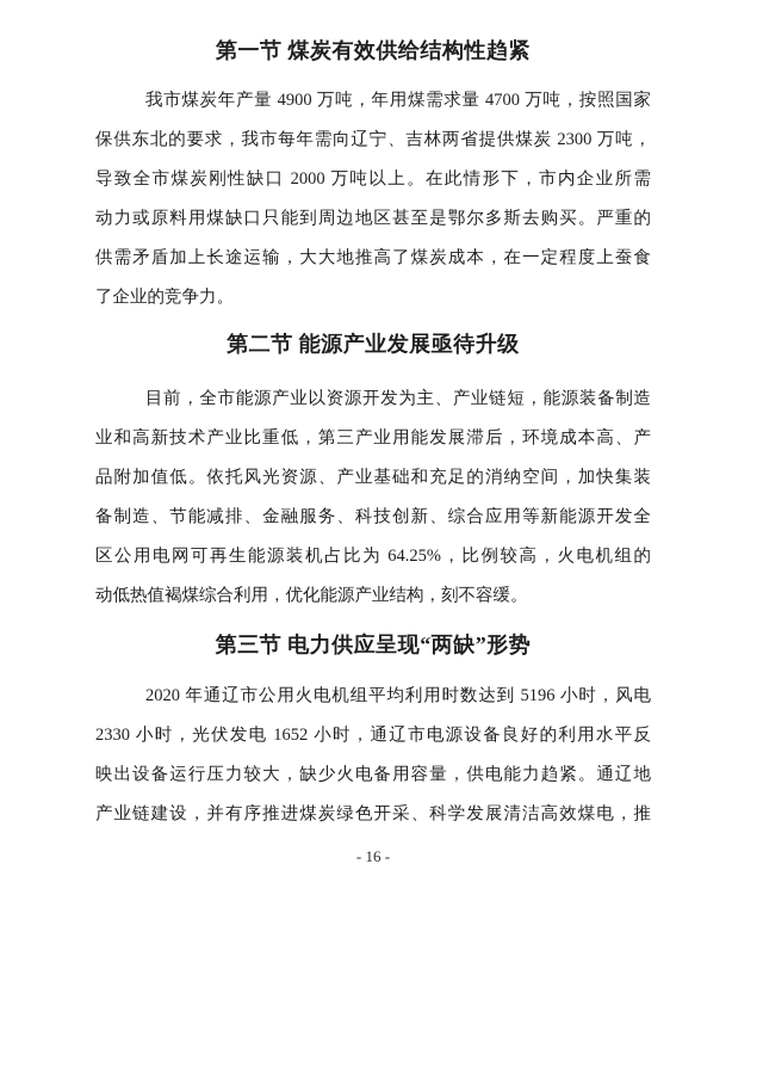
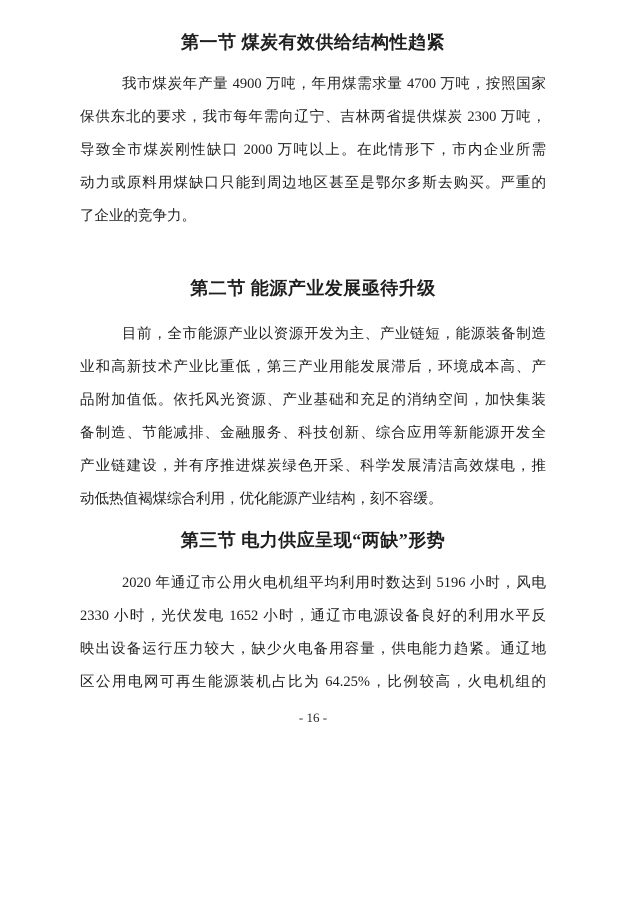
  第一节 煤炭有效供给结构性趋紧
  我市煤炭年产量 4900 万吨，年用煤需求量 4700 万吨，按照国家
  保供东北的要求，我市每年需向辽宁、吉林两省提供煤炭 2300 万吨，
  导致全市煤炭刚性缺口 2000 万吨以上。在此情形下，市内企业所需
  动力或原料用煤缺口只能到周边地区甚至是鄂尔多斯去购买。严重的
- 供需矛盾加上长途运输，大大地推高了煤炭成本，在一定程度上蚕食
  了企业的竞争力。
  第二节 能源产业发展亟待升级
  目前，全市能源产业以资源开发为主、产业链短，能源装备制造
  业和高新技术产业比重低，第三产业用能发展滞后，环境成本高、产
  品附加值低。依托风光资源、产业基础和充足的消纳空间，加快集装
  备制造、节能减排、金融服务、科技创新、综合应用等新能源开发全
- 区公用电网可再生能源装机占比为 64.25%，比例较高，火电机组的
+ 产业链建设，并有序推进煤炭绿色开采、科学发展清洁高效煤电，推
  动低热值褐煤综合利用，优化能源产业结构，刻不容缓。
  第三节 电力供应呈现“两缺”形势
  2020 年通辽市公用火电机组平均利用时数达到 5196 小时，风电
  2330 小时，光伏发电 1652 小时，通辽市电源设备良好的利用水平反
  映出设备运行压力较大，缺少火电备用容量，供电能力趋紧。通辽地
- 产业链建设，并有序推进煤炭绿色开采、科学发展清洁高效煤电，推
+ 区公用电网可再生能源装机占比为 64.25%，比例较高，火电机组的
  - 16 -
